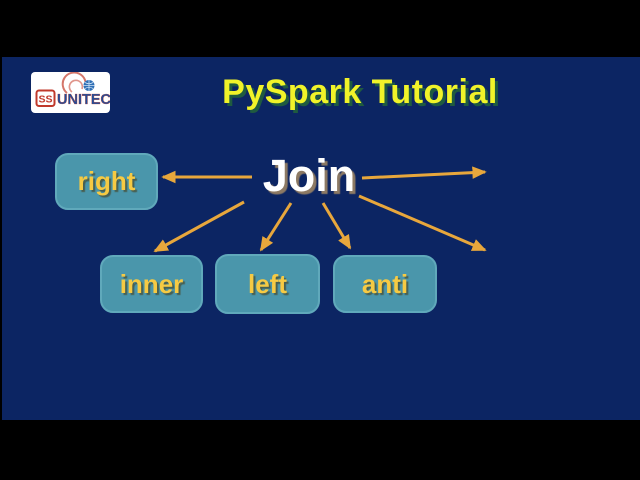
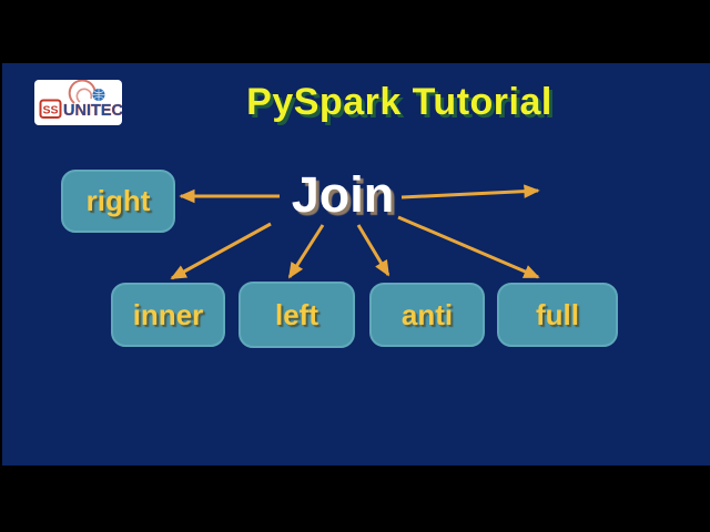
  SS
  UNITEC
  PySpark Tutorial
  Join
  right
  inner
  left
  anti
+ full
